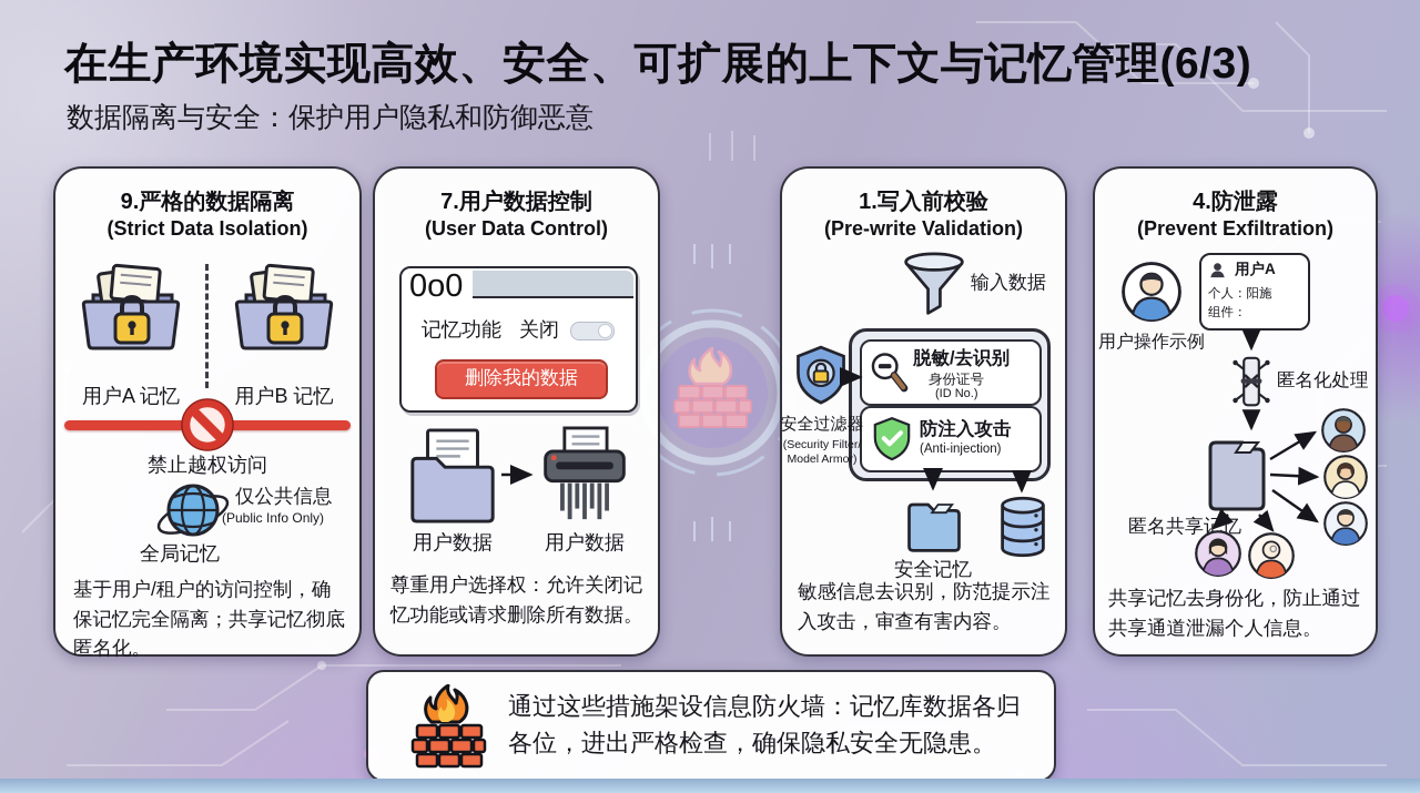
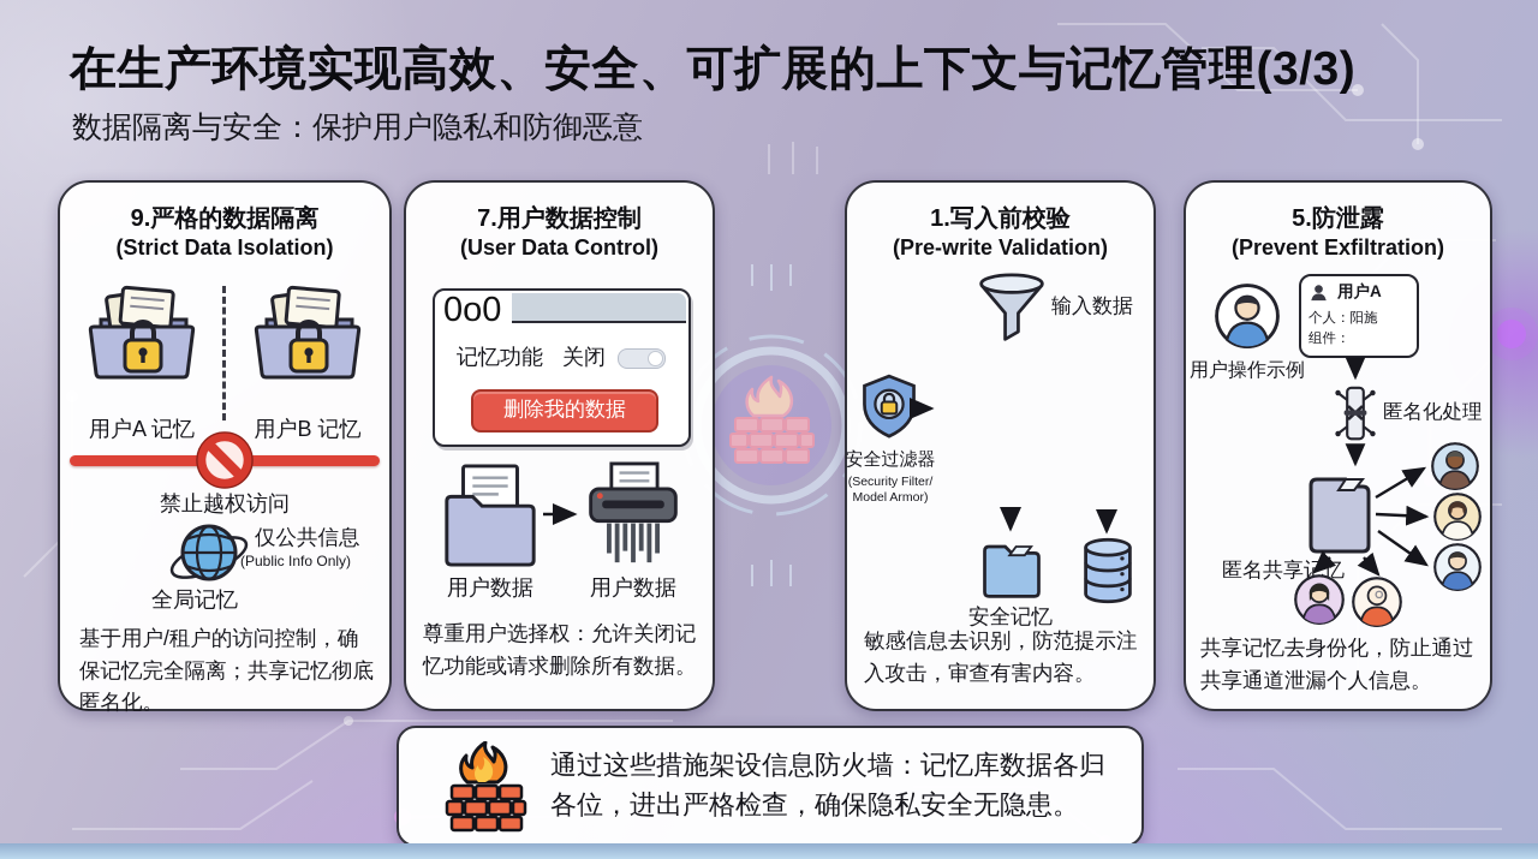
- 在生产环境实现高效、安全、可扩展的上下文与记忆管理(6/3)
+ 在生产环境实现高效、安全、可扩展的上下文与记忆管理(3/3)
  数据隔离与安全：保护用户隐私和防御恶意
  9.严格的数据隔离
  (Strict Data Isolation)
  用户A 记忆
  用户B 记忆
  禁止越权访问
  仅公共信息
  (Public Info Only)
  全局记忆
  基于用户/租户的访问控制，确保记忆完全隔离；共享记忆彻底匿名化。
  7.用户数据控制
  (User Data Control)
  0o0
  记忆功能
  关闭
  删除我的数据
  用户数据
  用户数据
  尊重用户选择权：允许关闭记忆功能或请求删除所有数据。
  1.写入前校验
  (Pre-write Validation)
  输入数据
- 脱敏/去识别
- 身份证号
- (ID No.)
- 防注入攻击
- (Anti-injection)
  安全过滤器
  (Security Filter/
  Model Armor)
  安全记忆
  敏感信息去识别，防范提示注入攻击，审查有害内容。
- 4.防泄露
+ 5.防泄露
  (Prevent Exfiltration)
  用户操作示例
  用户A
  个人：阳施
  组件：
  匿名化处理
  匿名共享记忆
  共享记忆去身份化，防止通过共享通道泄漏个人信息。
  通过这些措施架设信息防火墙：记忆库数据各归各位，进出严格检查，确保隐私安全无隐患。
